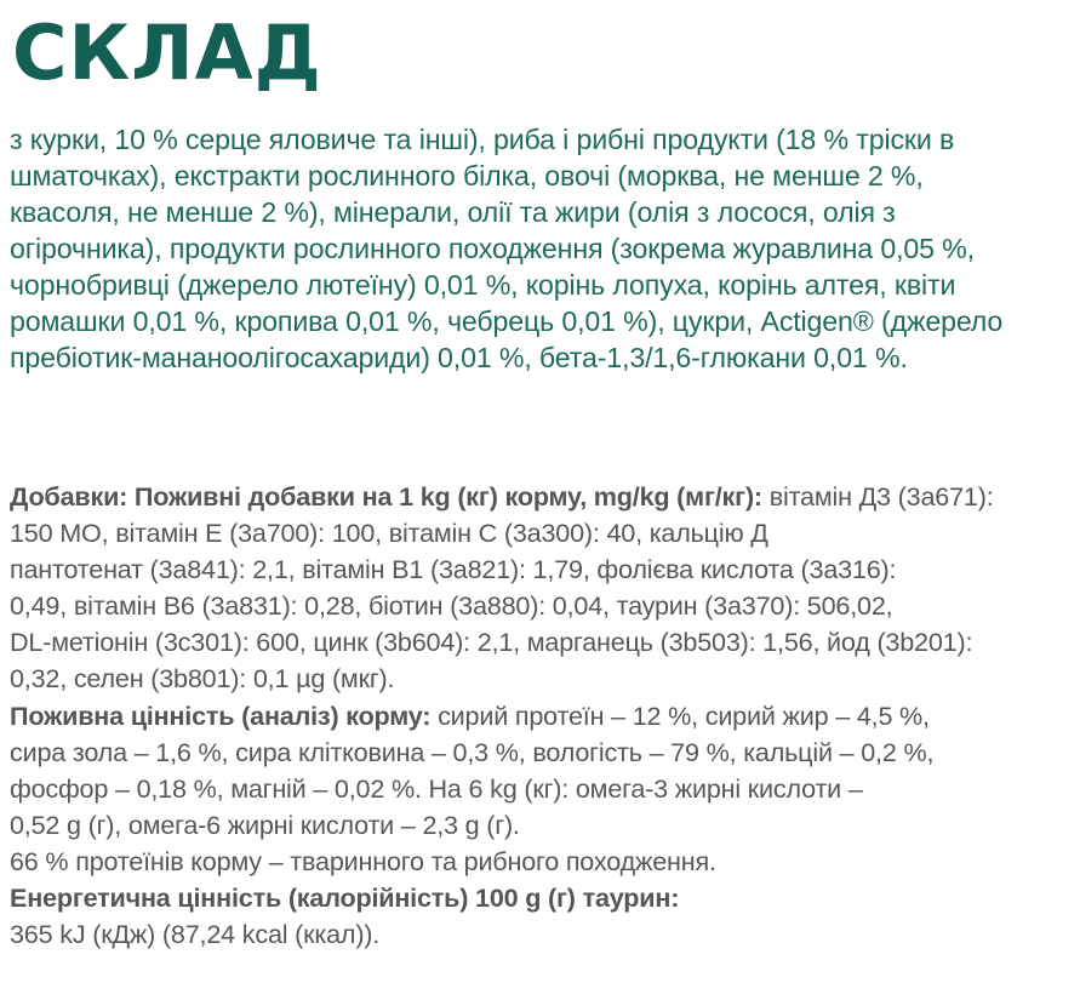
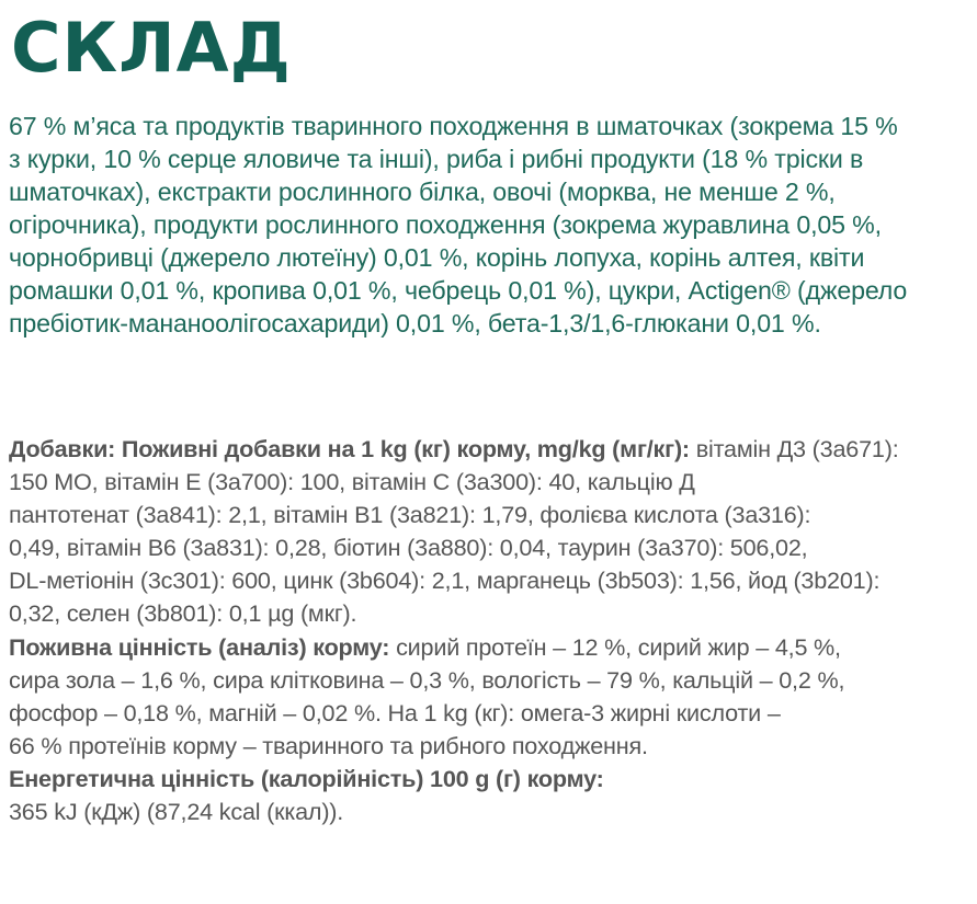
  СКЛАД
+ 67 % м’яса та продуктів тваринного походження в шматочках (зокрема 15 %
  з курки, 10 % серце яловиче та інші), риба і рибні продукти (18 % тріски в
  шматочках), екстракти рослинного білка, овочі (морква, не менше 2 %,
- квасоля, не менше 2 %), мінерали, олії та жири (олія з лосося, олія з
  огірочника), продукти рослинного походження (зокрема журавлина 0,05 %,
  чорнобривці (джерело лютеїну) 0,01 %, корінь лопуха, корінь алтея, квіти
  ромашки 0,01 %, кропива 0,01 %, чебрець 0,01 %), цукри, Actigen® (джерело
  пребіотик-мананоолігосахариди) 0,01 %, бета-1,3/1,6-глюкани 0,01 %.
  Добавки: Поживні добавки на 1 kg (кг) корму, mg/kg (мг/кг): вітамін Д3 (3а671):
  150 МО, вітамін Е (3а700): 100, вітамін С (3а300): 40, кальцію Д
  пантотенат (3а841): 2,1, вітамін В1 (3а821): 1,79, фолієва кислота (3а316):
  0,49, вітамін В6 (3а831): 0,28, біотин (3а880): 0,04, таурин (3а370): 506,02,
  DL-метіонін (3с301): 600, цинк (3b604): 2,1, марганець (3b503): 1,56, йод (3b201):
  0,32, селен (3b801): 0,1 µg (мкг).
  Поживна цінність (аналіз) корму: сирий протеїн – 12 %, сирий жир – 4,5 %,
  сира зола – 1,6 %, сира клітковина – 0,3 %, вологість – 79 %, кальцій – 0,2 %,
- фосфор – 0,18 %, магній – 0,02 %. На 6 kg (кг): омега-3 жирні кислоти –
+ фосфор – 0,18 %, магній – 0,02 %. На 1 kg (кг): омега-3 жирні кислоти –
- 0,52 g (г), омега-6 жирні кислоти – 2,3 g (г).
  66 % протеїнів корму – тваринного та рибного походження.
- Енергетична цінність (калорійність) 100 g (г) таурин:
+ Енергетична цінність (калорійність) 100 g (г) корму:
  365 kJ (кДж) (87,24 kcal (ккал)).
